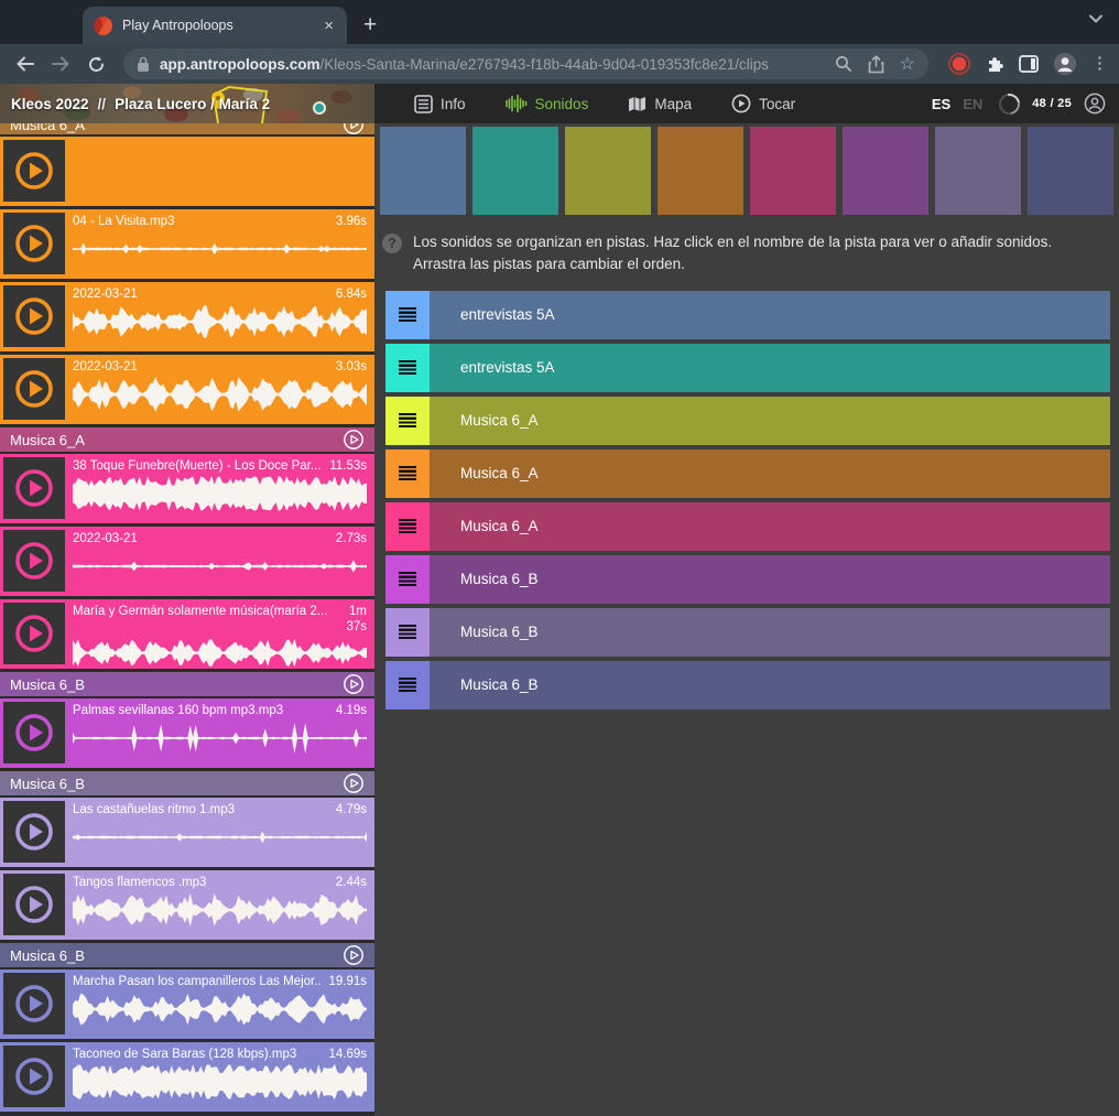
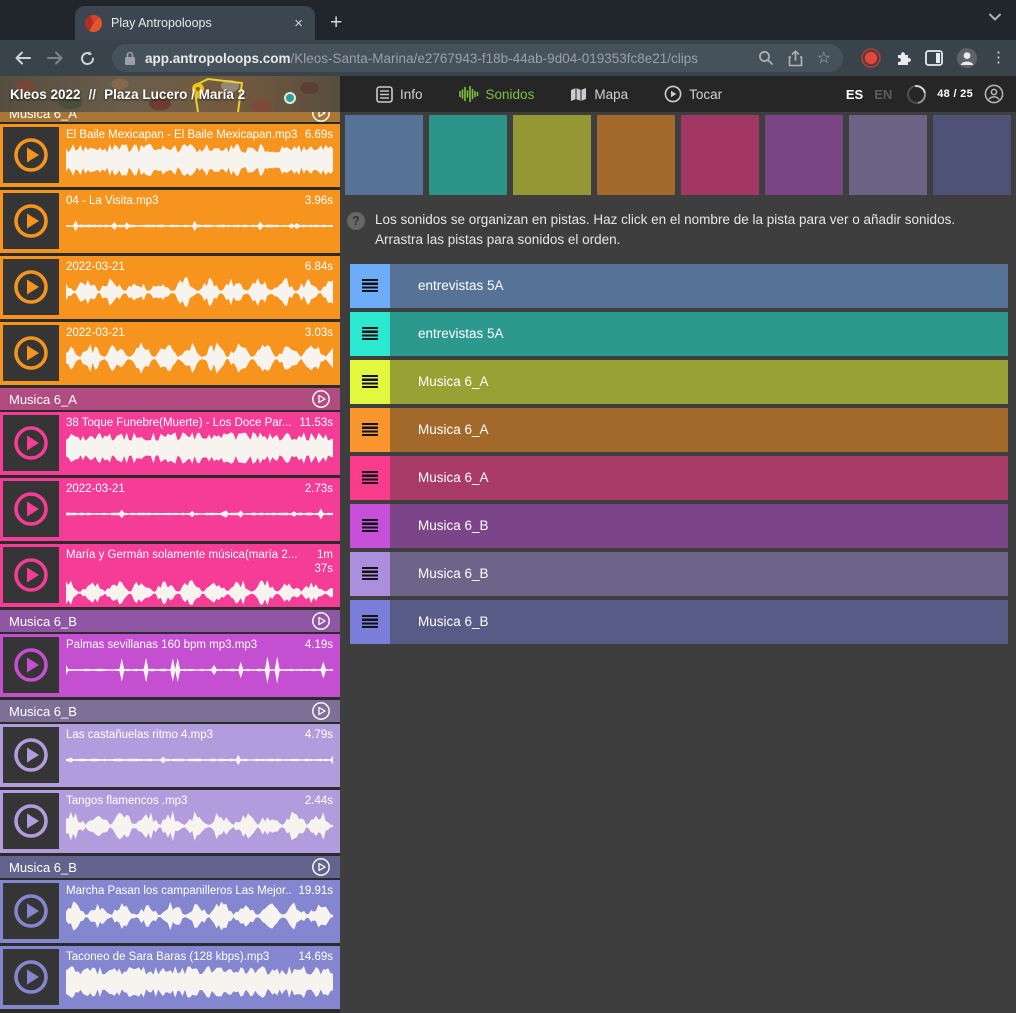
  Play Antropoloops
  ×
  +
  app.antropoloops.com/Kleos-Santa-Marina/e2767943-f18b-44ab-9d04-019353fc8e21/clips
  ☆
  ⋮
  Kleos 2022
  //
  Plaza Lucero / María 2
  Info
  Sonidos
  Mapa
  Tocar
  ES
  EN
  48 / 25
  Musica 6_A
+ El Baile Mexicapan - El Baile Mexicapan.mp3
+ 6.69s
  04 - La Visita.mp3
  3.96s
  2022-03-21
  6.84s
  2022-03-21
  3.03s
  Musica 6_A
  38 Toque Funebre(Muerte) - Los Doce Par...
  11.53s
  2022-03-21
  2.73s
  María y Germán solamente música(maría 2...
  1m
  37s
  Musica 6_B
  Palmas sevillanas 160 bpm mp3.mp3
  4.19s
  Musica 6_B
- Las castañuelas ritmo 1.mp3
+ Las castañuelas ritmo 4.mp3
  4.79s
  Tangos flamencos .mp3
  2.44s
  Musica 6_B
  Marcha Pasan los campanilleros Las Mejor..
  19.91s
  Taconeo de Sara Baras (128 kbps).mp3
  14.69s
  ?
- Los sonidos se organizan en pistas. Haz click en el nombre de la pista para ver o añadir sonidos. Arrastra las pistas para cambiar el orden.
+ Los sonidos se organizan en pistas. Haz click en el nombre de la pista para ver o añadir sonidos. Arrastra las pistas para sonidos el orden.
  entrevistas 5A
  entrevistas 5A
  Musica 6_A
  Musica 6_A
  Musica 6_A
  Musica 6_B
  Musica 6_B
  Musica 6_B
